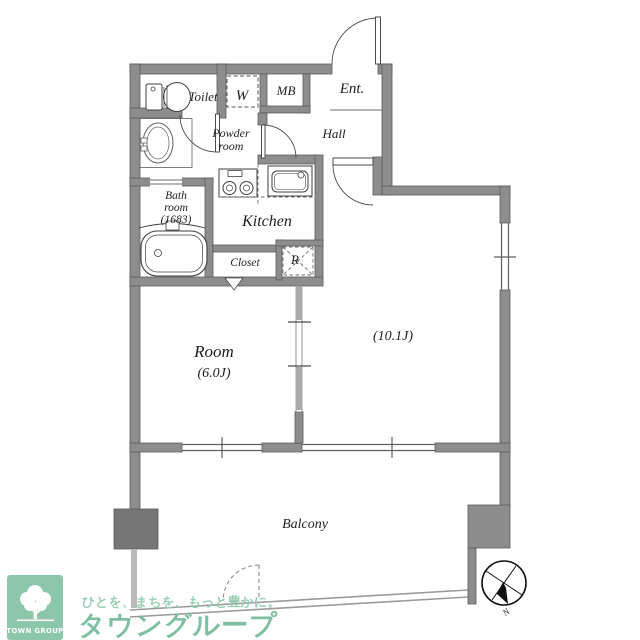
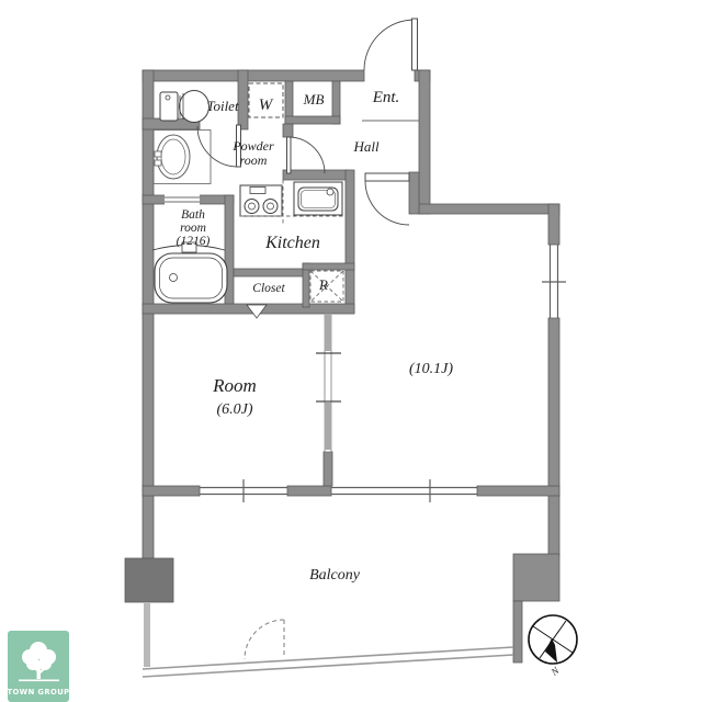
  Toilet
  W
  MB
  Ent.
  Powder
  room
  Hall
  Bath
  room
- (1683)
+ (1216)
  Kitchen
  Closet
  R
  Room
  (6.0J)
  (10.1J)
  Balcony
  TOWN GROUP
- ひとを、まちを、もっと豊かに。
- タウングループ
